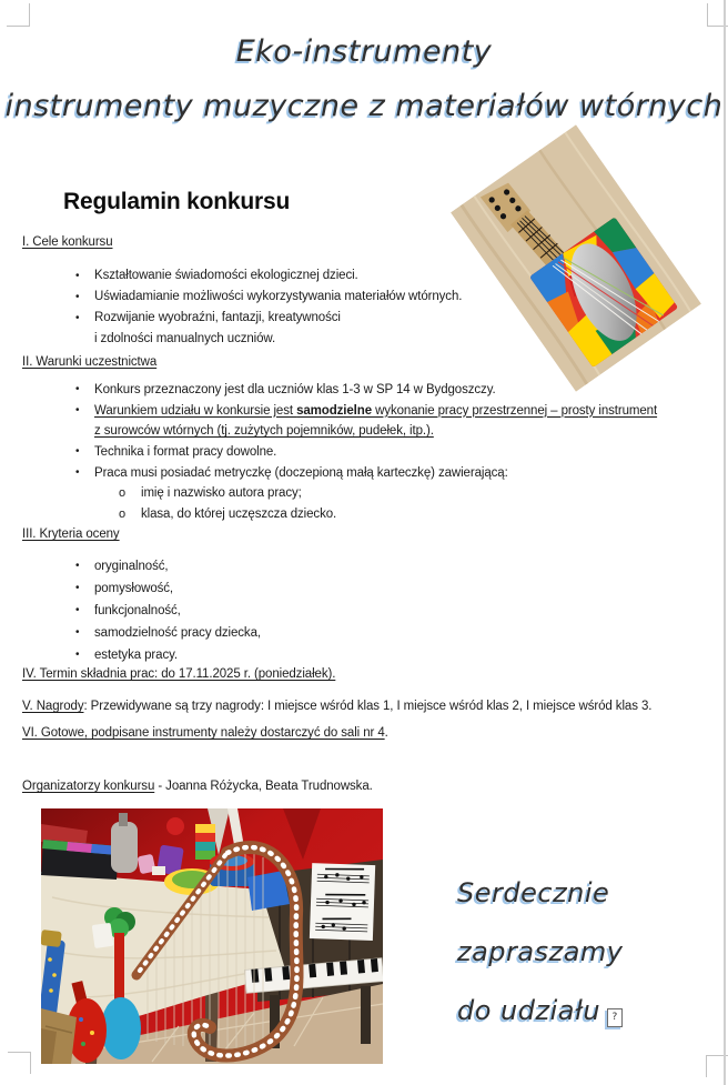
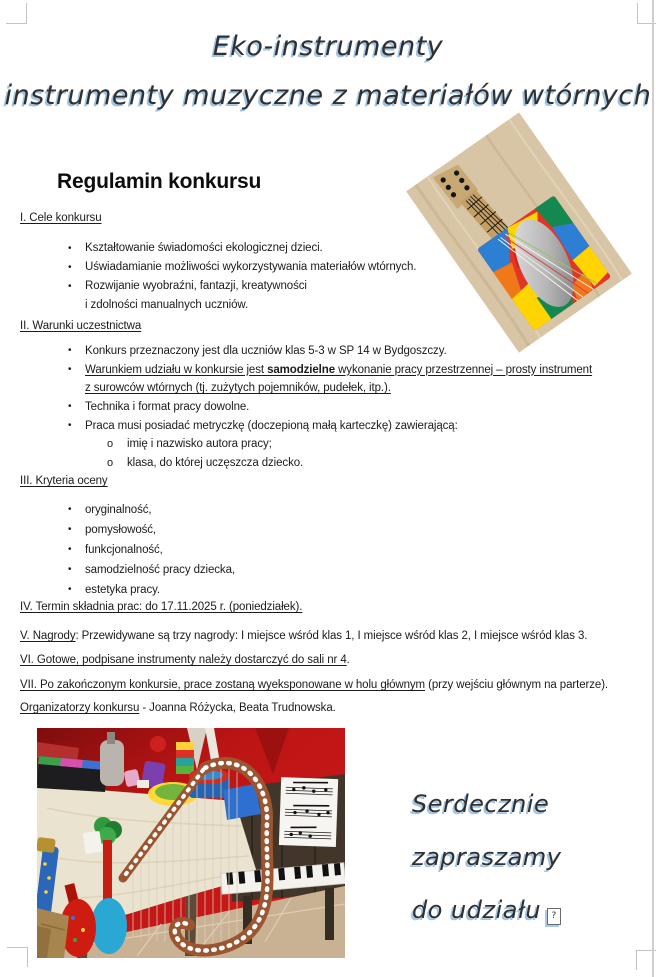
  Eko-instrumenty
  instrumenty muzyczne z materiałów wtórnych
  Regulamin konkursu
  I. Cele konkursu
  •
  Kształtowanie świadomości ekologicznej dzieci.
  •
  Uświadamianie możliwości wykorzystywania materiałów wtórnych.
  •
  Rozwijanie wyobraźni, fantazji, kreatywności
  i zdolności manualnych uczniów.
  II. Warunki uczestnictwa
  •
- Konkurs przeznaczony jest dla uczniów klas 1-3 w SP 14 w Bydgoszczy.
+ Konkurs przeznaczony jest dla uczniów klas 5-3 w SP 14 w Bydgoszczy.
  •
  Warunkiem udziału w konkursie jest samodzielne wykonanie pracy przestrzennej – prosty instrument
  z surowców wtórnych (tj. zużytych pojemników, pudełek, itp.).
  •
  Technika i format pracy dowolne.
  •
  Praca musi posiadać metryczkę (doczepioną małą karteczkę) zawierającą:
  o
  imię i nazwisko autora pracy;
  o
  klasa, do której uczęszcza dziecko.
  III. Kryteria oceny
  •
  oryginalność,
  •
  pomysłowość,
  •
  funkcjonalność,
  •
  samodzielność pracy dziecka,
  •
  estetyka pracy.
  IV. Termin składnia prac: do 17.11.2025 r. (poniedziałek).
  V. Nagrody: Przewidywane są trzy nagrody: I miejsce wśród klas 1, I miejsce wśród klas 2, I miejsce wśród klas 3.
  VI. Gotowe, podpisane instrumenty należy dostarczyć do sali nr 4.
+ VII. Po zakończonym konkursie, prace zostaną wyeksponowane w holu głównym (przy wejściu głównym na parterze).
  Organizatorzy konkursu - Joanna Różycka, Beata Trudnowska.
  Serdecznie
  zapraszamy
  do udziału ?
